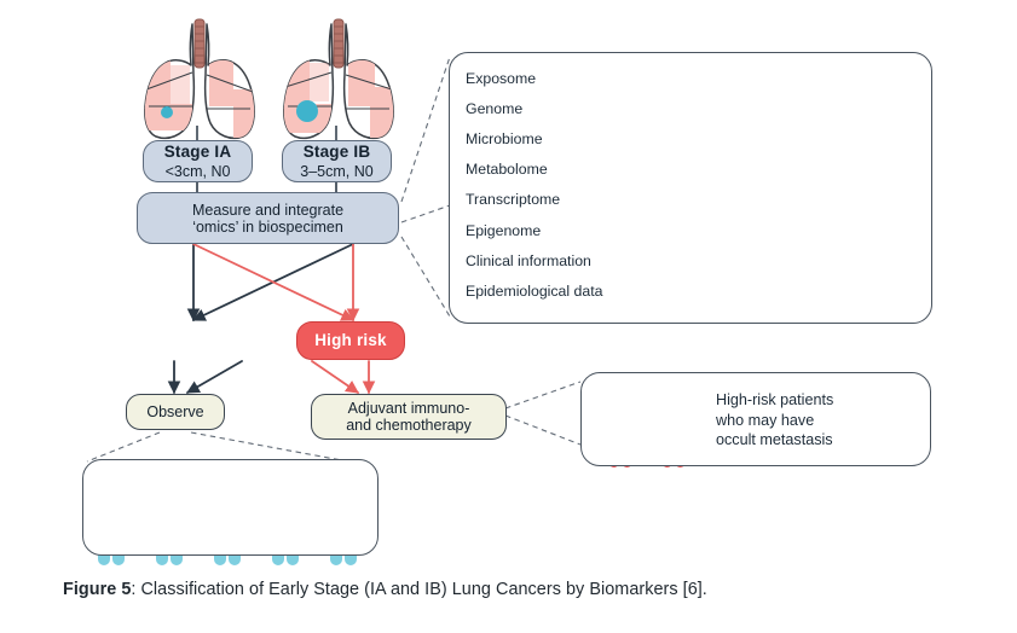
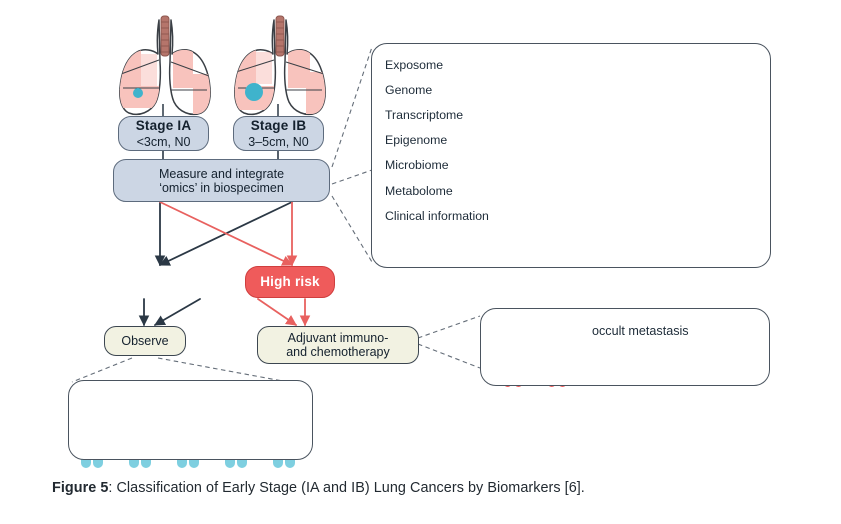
  Stage IA
  <3cm, N0
  Stage IB
  3–5cm, N0
  Measure and integrate
  ‘omics’ in biospecimen
  Exposome
  Genome
- Microbiome
+ Transcriptome
- Metabolome
+ Epigenome
- Transcriptome
+ Microbiome
- Epigenome
+ Metabolome
  Clinical information
- Epidemiological data
  High risk
  Observe
  Adjuvant immuno-
  and chemotherapy
- High-risk patients
- who may have
  occult metastasis
  Figure 5: Classification of Early Stage (IA and IB) Lung Cancers by Biomarkers [6].
